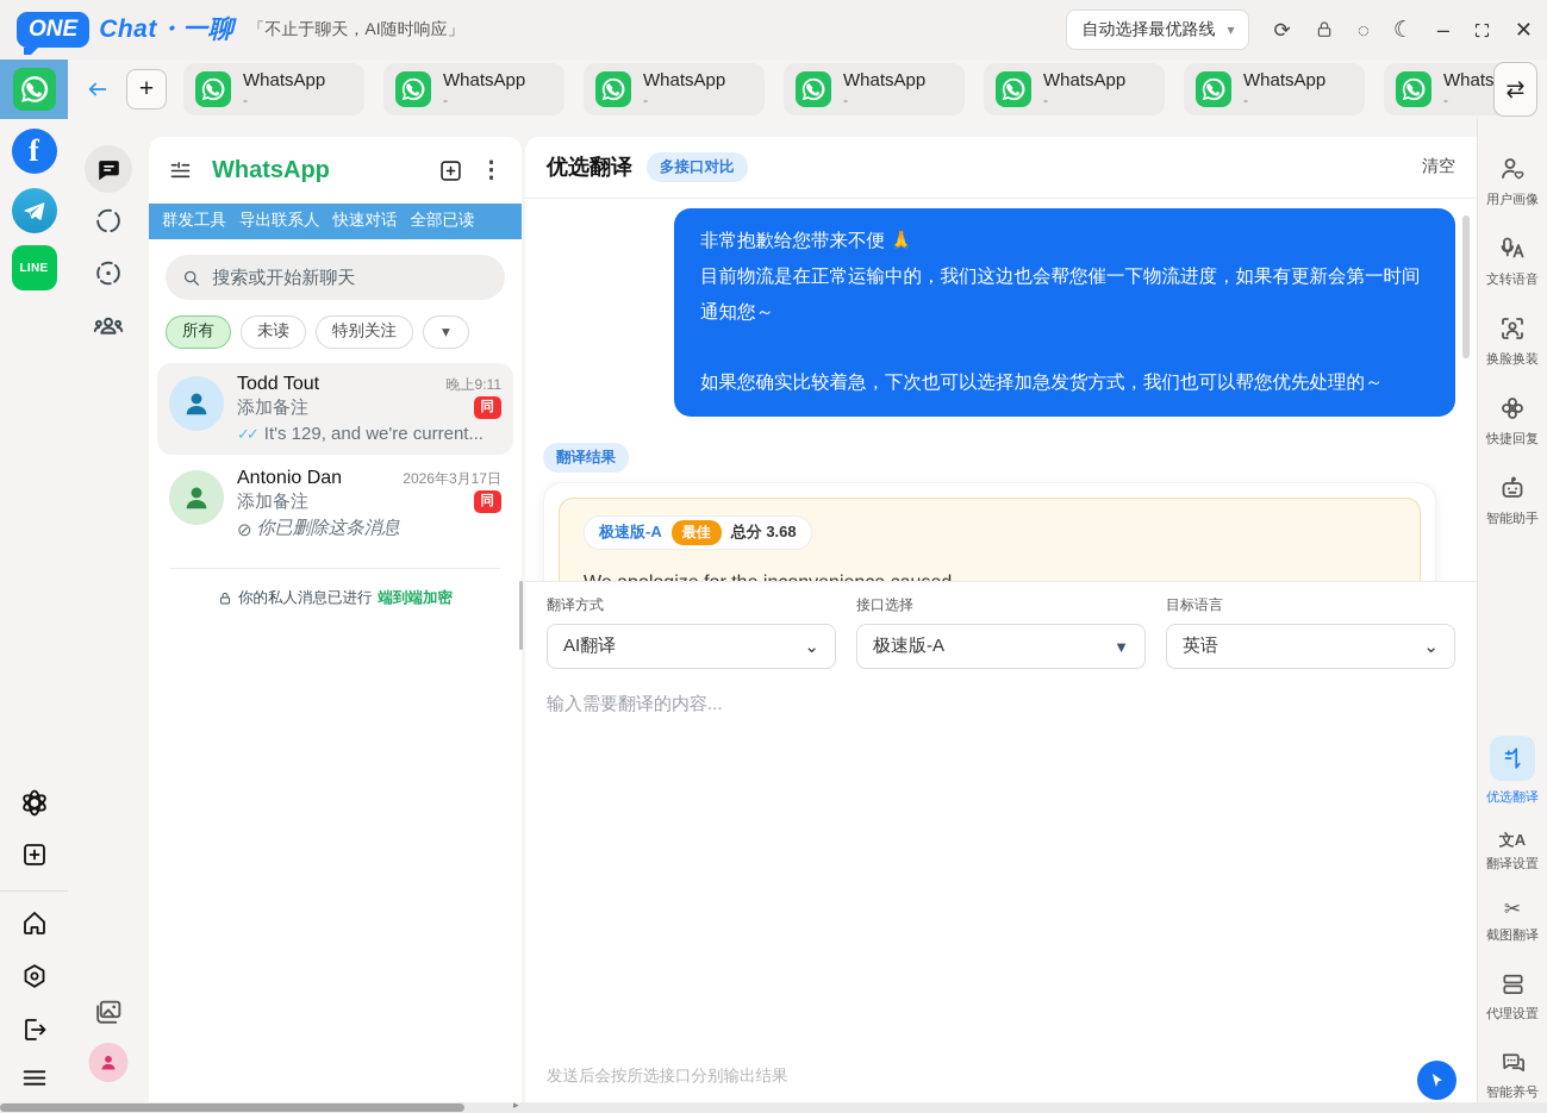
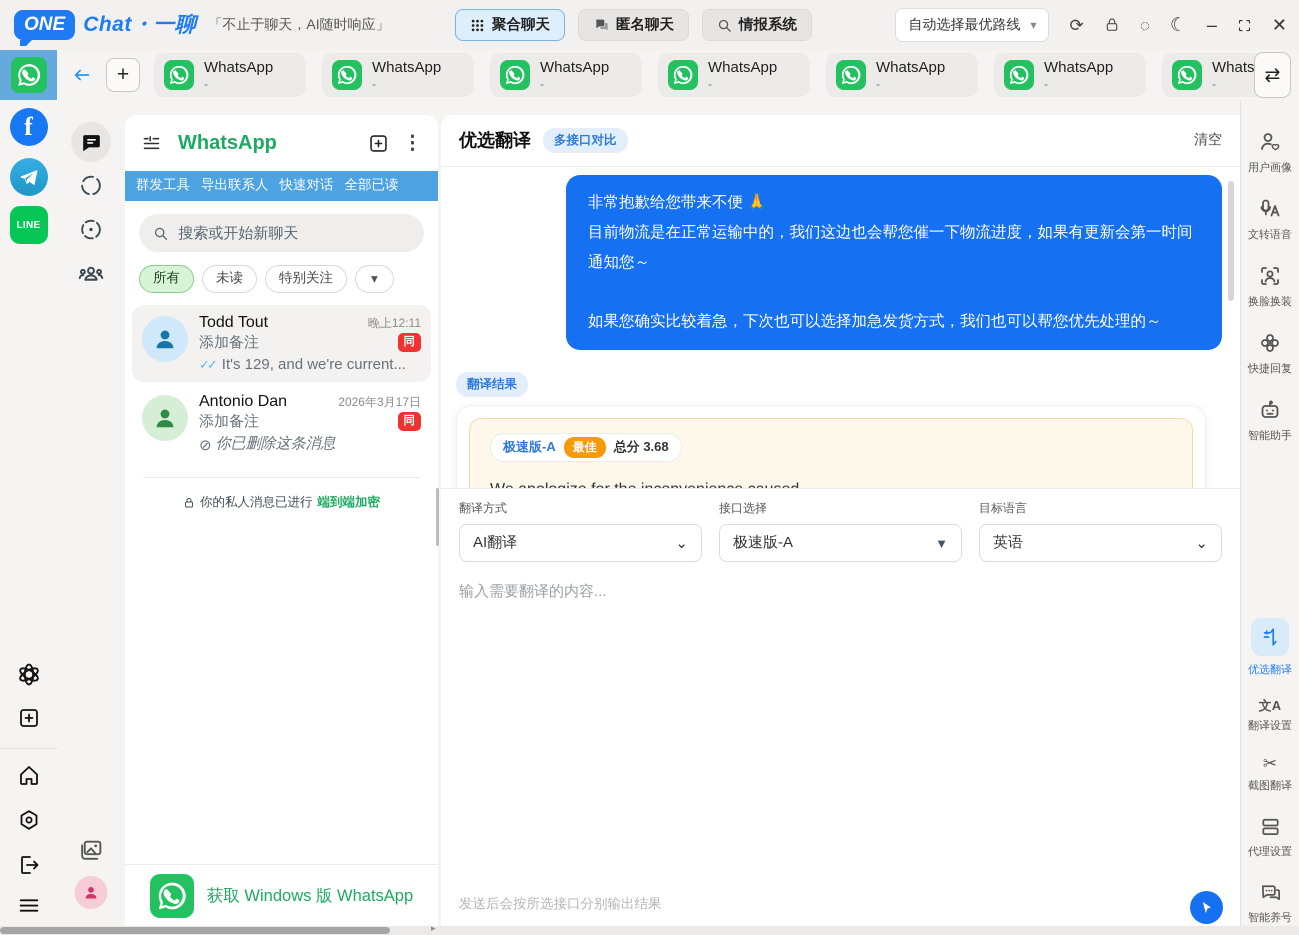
  ONE
  Chat・一聊
  「不止于聊天，AI随时响应」
+ 聚合聊天
+ 匿名聊天
+ 情报系统
  自动选择最优路线
  ▾
  ⟳
  ◌
  ☾
  –
  ✕
  +
  WhatsApp
  -
  WhatsApp
  -
  WhatsApp
  -
  WhatsApp
  -
  WhatsApp
  -
  WhatsApp
  -
  -
  ⇄
  f
  LINE
  WhatsApp
  ⋮
  群发工具
  导出联系人
  快速对话
  全部已读
  搜索或开始新聊天
  所有
  未读
  特别关注
  ▾
  Todd Tout
- 晚上9:11
+ 晚上12:11
  添加备注
  同
  ✓✓
  It's 129, and we're current...
  Antonio Dan
  2026年3月17日
  添加备注
  同
  ⊘
  你已删除这条消息
  你的私人消息已进行
  端到端加密
+ 获取 Windows 版 WhatsApp
  优选翻译
  多接口对比
  清空
  非常抱歉给您带来不便 🙏
  目前物流是在正常运输中的，我们这边也会帮您催一下物流进度，如果有更新会第一时间通知您～
  如果您确实比较着急，下次也可以选择加急发货方式，我们也可以帮您优先处理的～
  翻译结果
  极速版-A
  最佳
  总分 3.68
  翻译方式
  AI翻译
  ⌄
  接口选择
  极速版-A
  ▼
  目标语言
  英语
  ⌄
  输入需要翻译的内容...
  发送后会按所选接口分别输出结果
  用户画像
  文转语音
  换脸换装
  快捷回复
  智能助手
  优选翻译
  文A
  翻译设置
  ✂
  截图翻译
  代理设置
  智能养号
  ▸
